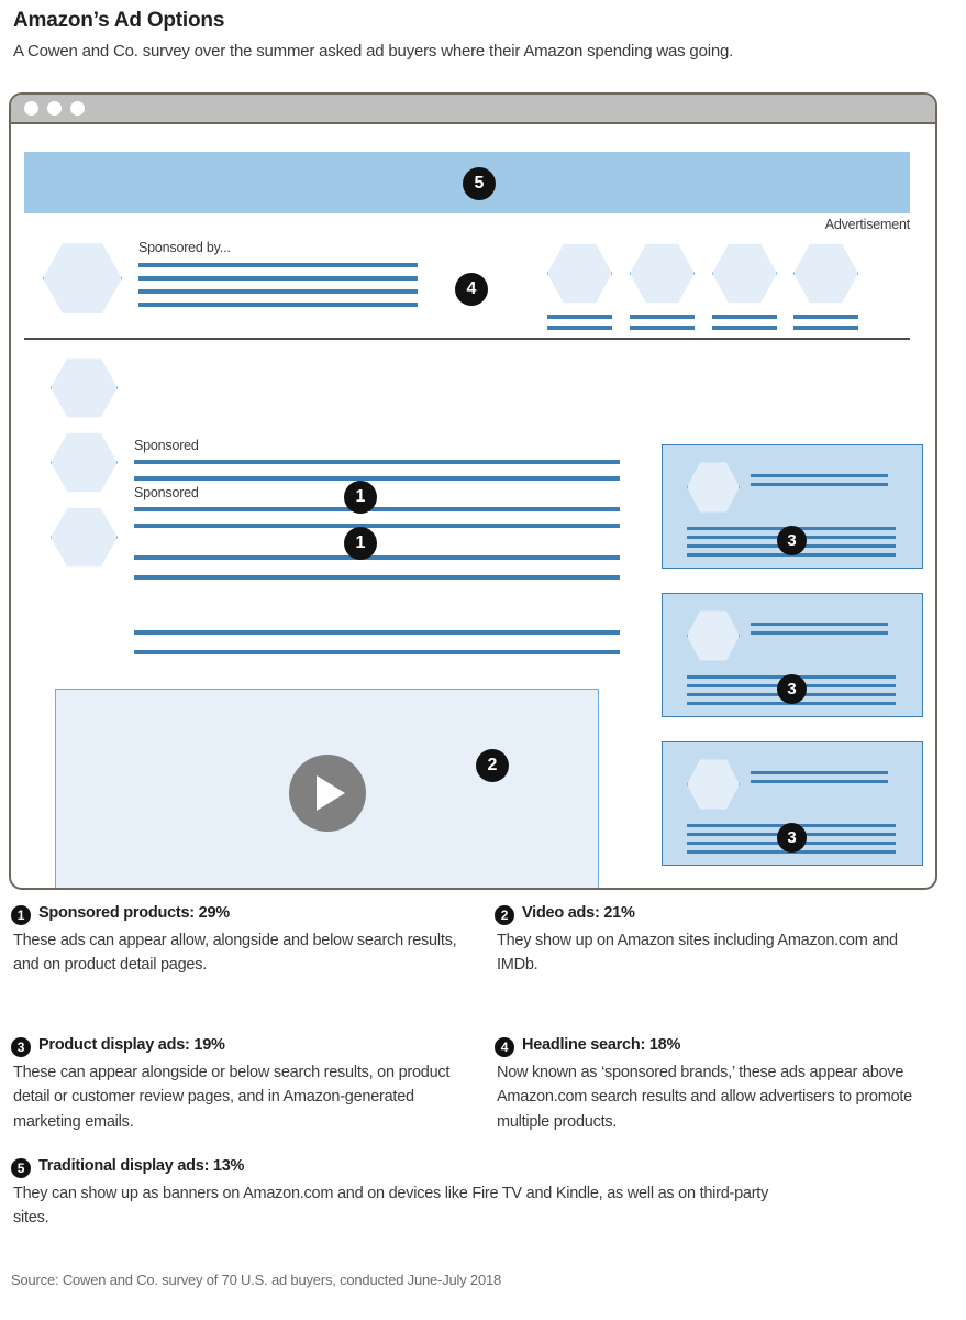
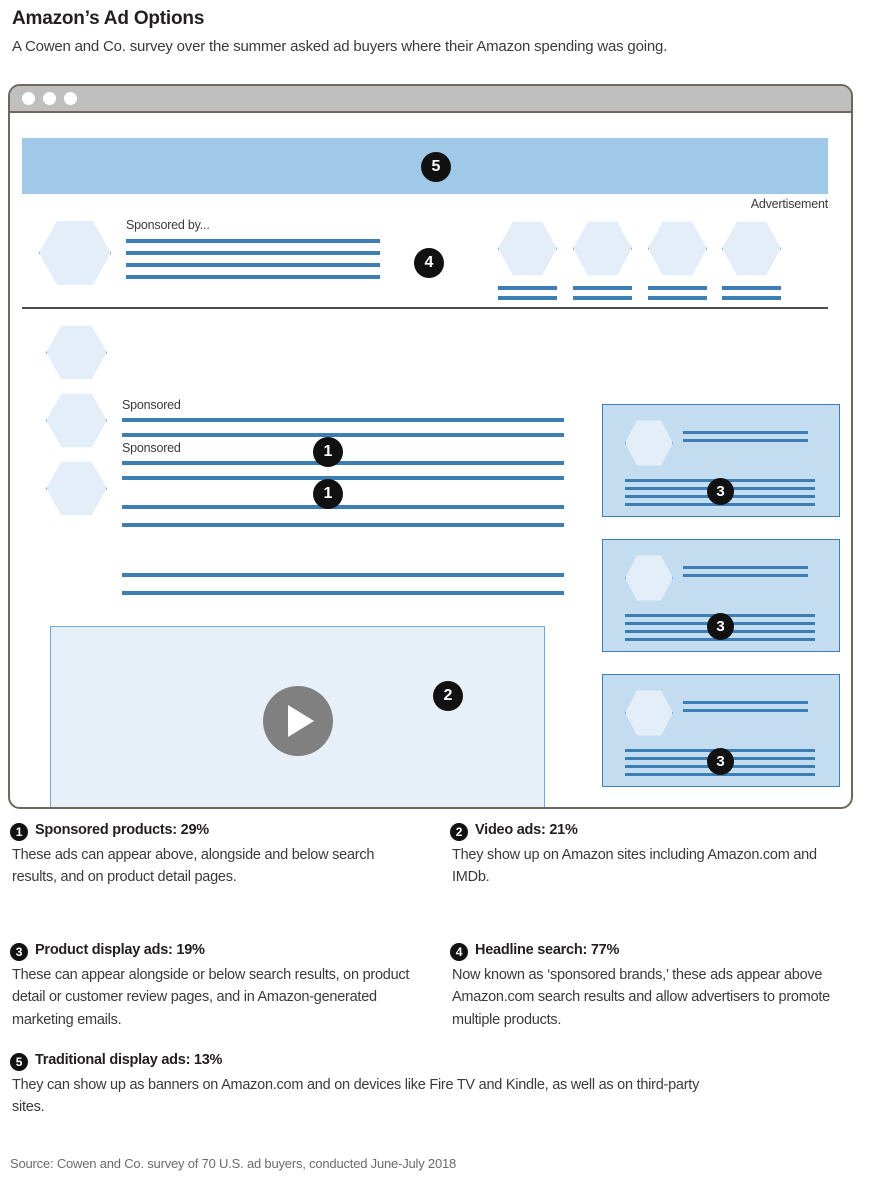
  Amazon’s Ad Options
  A Cowen and Co. survey over the summer asked ad buyers where their Amazon spending was going.
  5
  Advertisement
  Sponsored by...
  4
  Sponsored
  1
  Sponsored
  1
  3
  3
  3
  2
  1
  Sponsored products: 29%
- These ads can appear allow, alongside and below search results, and on product detail pages.
+ These ads can appear above, alongside and below search results, and on product detail pages.
  2
  Video ads: 21%
  They show up on Amazon sites including Amazon.com and IMDb.
  3
  Product display ads: 19%
  These can appear alongside or below search results, on product detail or customer review pages, and in Amazon-generated marketing emails.
  4
- Headline search: 18%
+ Headline search: 77%
  Now known as ‘sponsored brands,’ these ads appear above Amazon.com search results and allow advertisers to promote multiple products.
  5
  Traditional display ads: 13%
  They can show up as banners on Amazon.com and on devices like Fire TV and Kindle, as well as on third-party sites.
  Source: Cowen and Co. survey of 70 U.S. ad buyers, conducted June-July 2018
